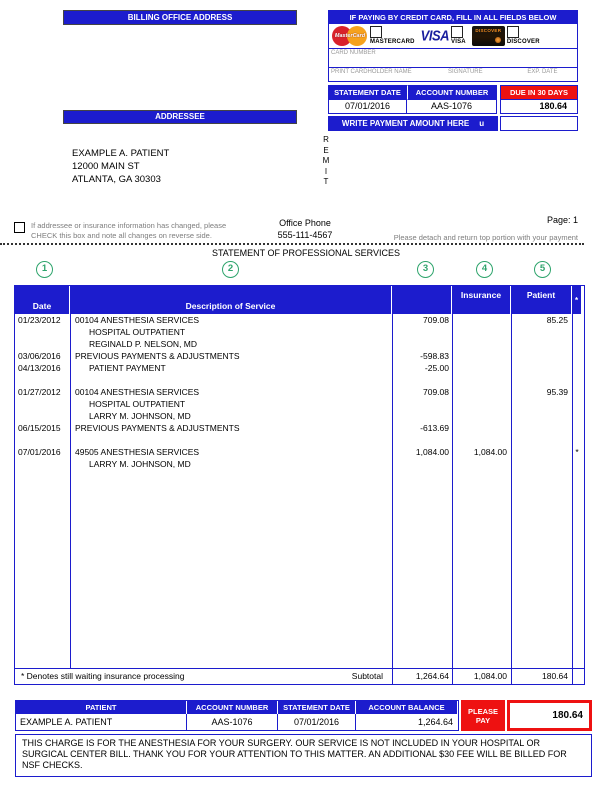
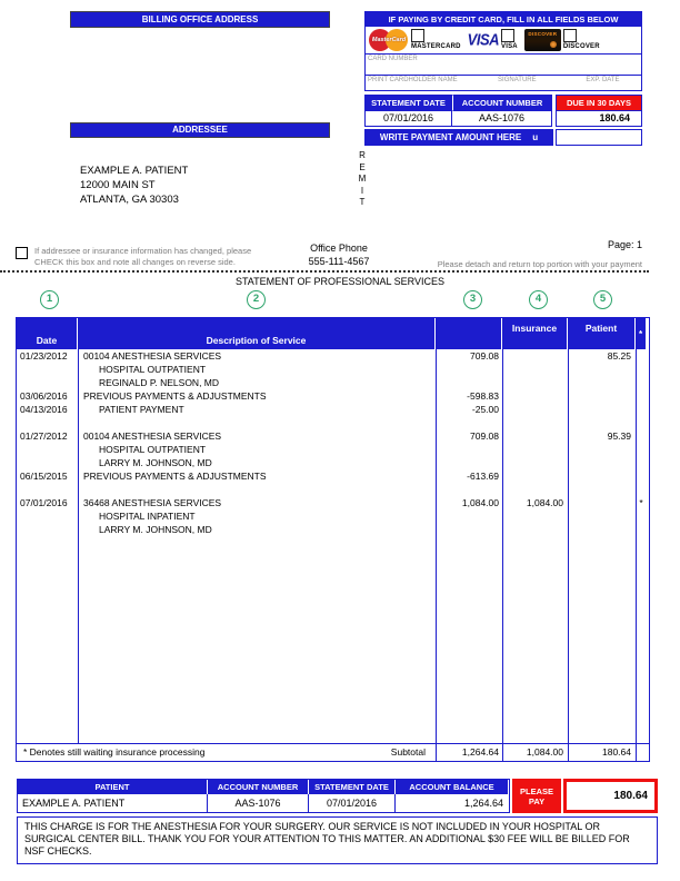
  BILLING OFFICE ADDRESS
  IF PAYING BY CREDIT CARD, FILL IN ALL FIELDS BELOW
  VISA
  STATEMENT DATE
  ACCOUNT NUMBER
  DUE IN 30 DAYS
  07/01/2016
  AAS-1076
  180.64
  WRITE PAYMENT AMOUNT HERE
  u
  ADDRESSEE
  EXAMPLE A. PATIENT
  12000 MAIN ST
  ATLANTA, GA 30303
  R
  E
  M
  I
  T
  If addressee or insurance information has changed, please
  CHECK this box and note all changes on reverse side.
  Office Phone
  555-111-4567
  Page: 1
  Please detach and return top portion with your payment
  STATEMENT OF PROFESSIONAL SERVICES
  1
  2
  3
  4
  5
  Date
  Description of Service
  Insurance
  Patient
  *
  01/23/2012
  00104 ANESTHESIA SERVICES
  709.08
  85.25
  HOSPITAL OUTPATIENT
  REGINALD P. NELSON, MD
  03/06/2016
  PREVIOUS PAYMENTS & ADJUSTMENTS
  -598.83
  04/13/2016
  PATIENT PAYMENT
  -25.00
  01/27/2012
  00104 ANESTHESIA SERVICES
  709.08
  95.39
  HOSPITAL OUTPATIENT
  LARRY M. JOHNSON, MD
  06/15/2015
  PREVIOUS PAYMENTS & ADJUSTMENTS
  -613.69
  07/01/2016
- 49505 ANESTHESIA SERVICES
+ 36468 ANESTHESIA SERVICES
  1,084.00
  1,084.00
  *
+ HOSPITAL INPATIENT
  LARRY M. JOHNSON, MD
  * Denotes still waiting insurance processing
  Subtotal
  1,264.64
  1,084.00
  180.64
  PATIENT
  ACCOUNT NUMBER
  STATEMENT DATE
  ACCOUNT BALANCE
  EXAMPLE A. PATIENT
  AAS-1076
  07/01/2016
  1,264.64
  PLEASE
  PAY
  180.64
  THIS CHARGE IS FOR THE ANESTHESIA FOR YOUR SURGERY. OUR SERVICE IS NOT INCLUDED IN YOUR HOSPITAL OR SURGICAL CENTER BILL. THANK YOU FOR YOUR ATTENTION TO THIS MATTER. AN ADDITIONAL $30 FEE WILL BE BILLED FOR NSF CHECKS.
